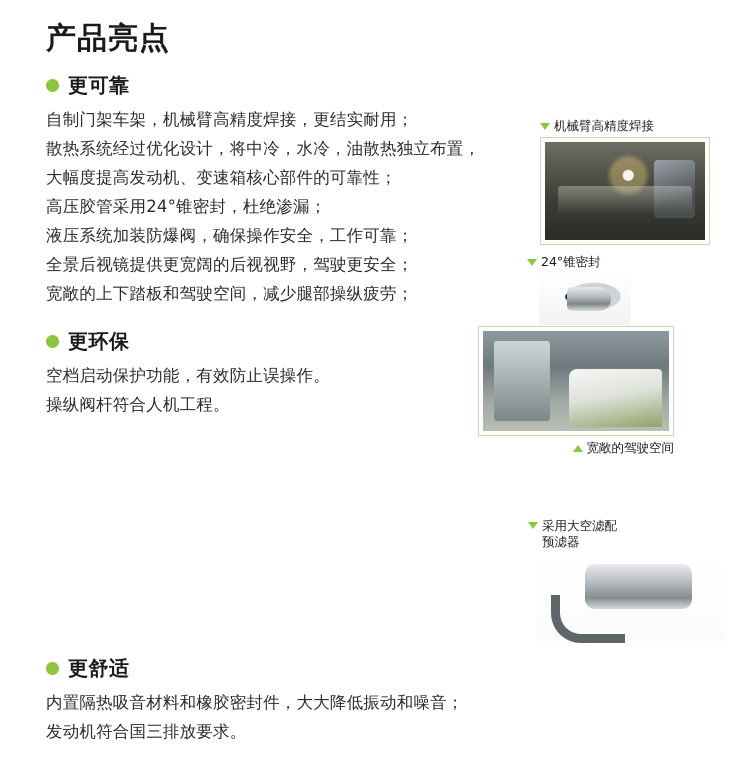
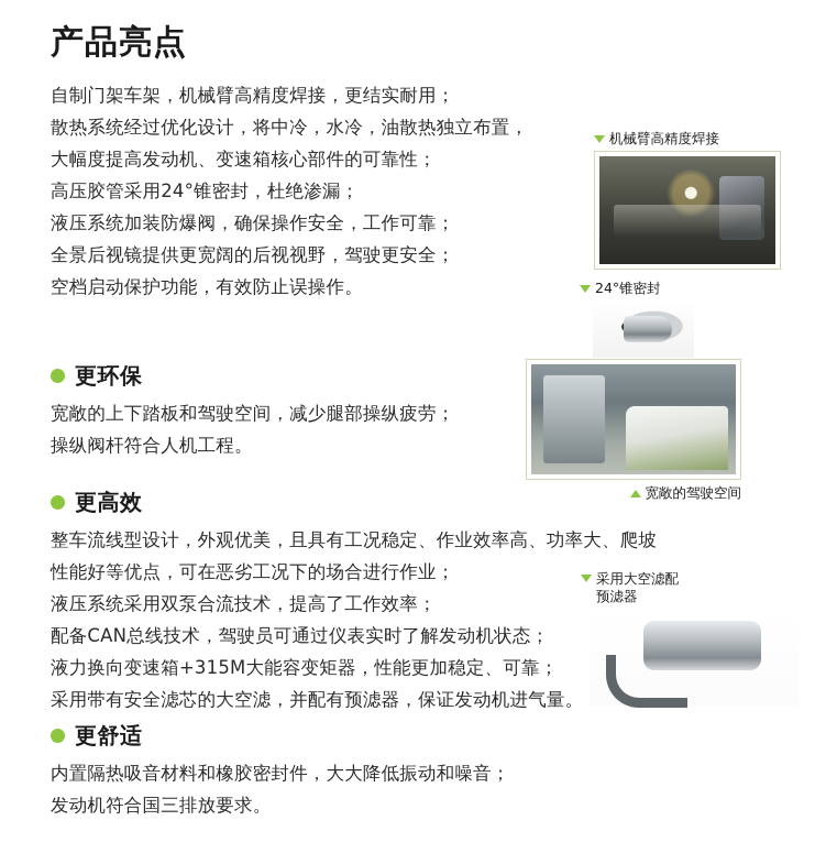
  产品亮点
- 更可靠
  自制门架车架，机械臂高精度焊接，更结实耐用；
  散热系统经过优化设计，将中冷，水冷，油散热独立布置，
  大幅度提高发动机、变速箱核心部件的可靠性；
  高压胶管采用24°锥密封，杜绝渗漏；
  液压系统加装防爆阀，确保操作安全，工作可靠；
  全景后视镜提供更宽阔的后视视野，驾驶更安全；
- 宽敞的上下踏板和驾驶空间，减少腿部操纵疲劳；
+ 空档启动保护功能，有效防止误操作。
  更环保
- 空档启动保护功能，有效防止误操作。
+ 宽敞的上下踏板和驾驶空间，减少腿部操纵疲劳；
  操纵阀杆符合人机工程。
+ 更高效
+ 整车流线型设计，外观优美，且具有工况稳定、作业效率高、功率大、爬坡
+ 性能好等优点，可在恶劣工况下的场合进行作业；
+ 液压系统采用双泵合流技术，提高了工作效率；
+ 配备CAN总线技术，驾驶员可通过仪表实时了解发动机状态；
+ 液力换向变速箱+315M大能容变矩器，性能更加稳定、可靠；
+ 采用带有安全滤芯的大空滤，并配有预滤器，保证发动机进气量。
  更舒适
  内置隔热吸音材料和橡胶密封件，大大降低振动和噪音；
  发动机符合国三排放要求。
  机械臂高精度焊接
  24°锥密封
  宽敞的驾驶空间
  采用大空滤配
  预滤器
